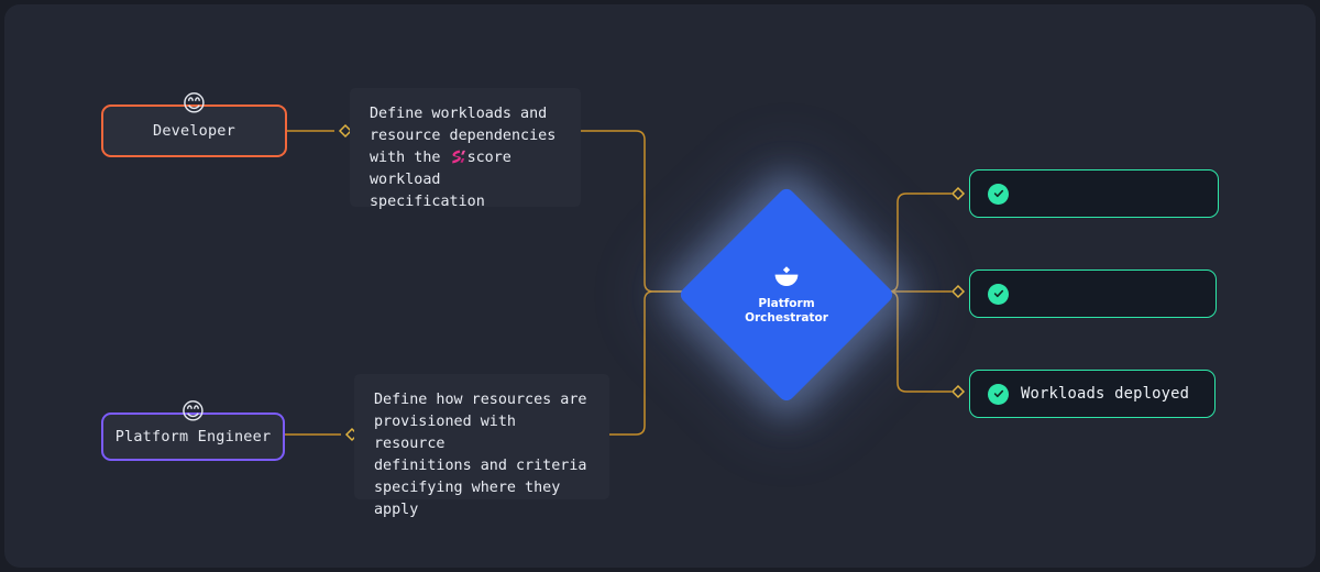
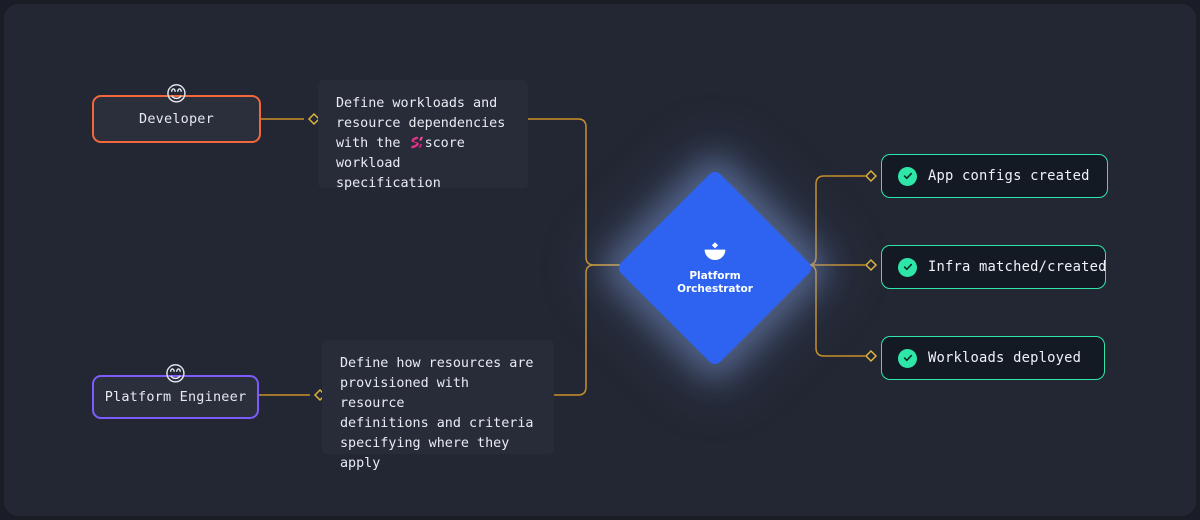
  😊
  Developer
  😊
  Platform Engineer
  Define workloads and
  resource dependencies
  with the score workload
  specification
  Define how resources are
  provisioned with resource
  definitions and criteria
  specifying where they apply
  Platform
  Orchestrator
+ App configs created
+ Infra matched/created
  Workloads deployed
